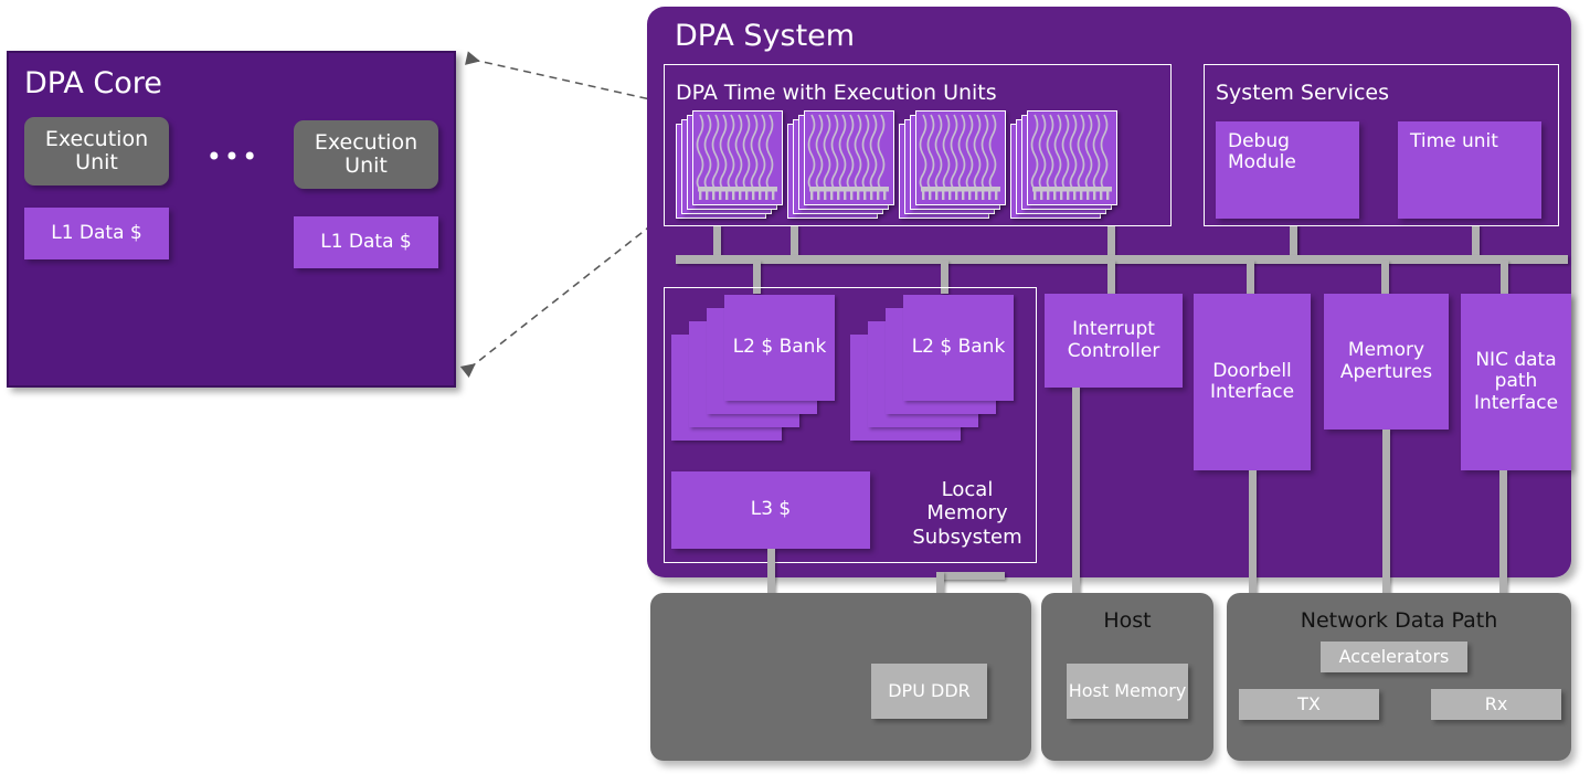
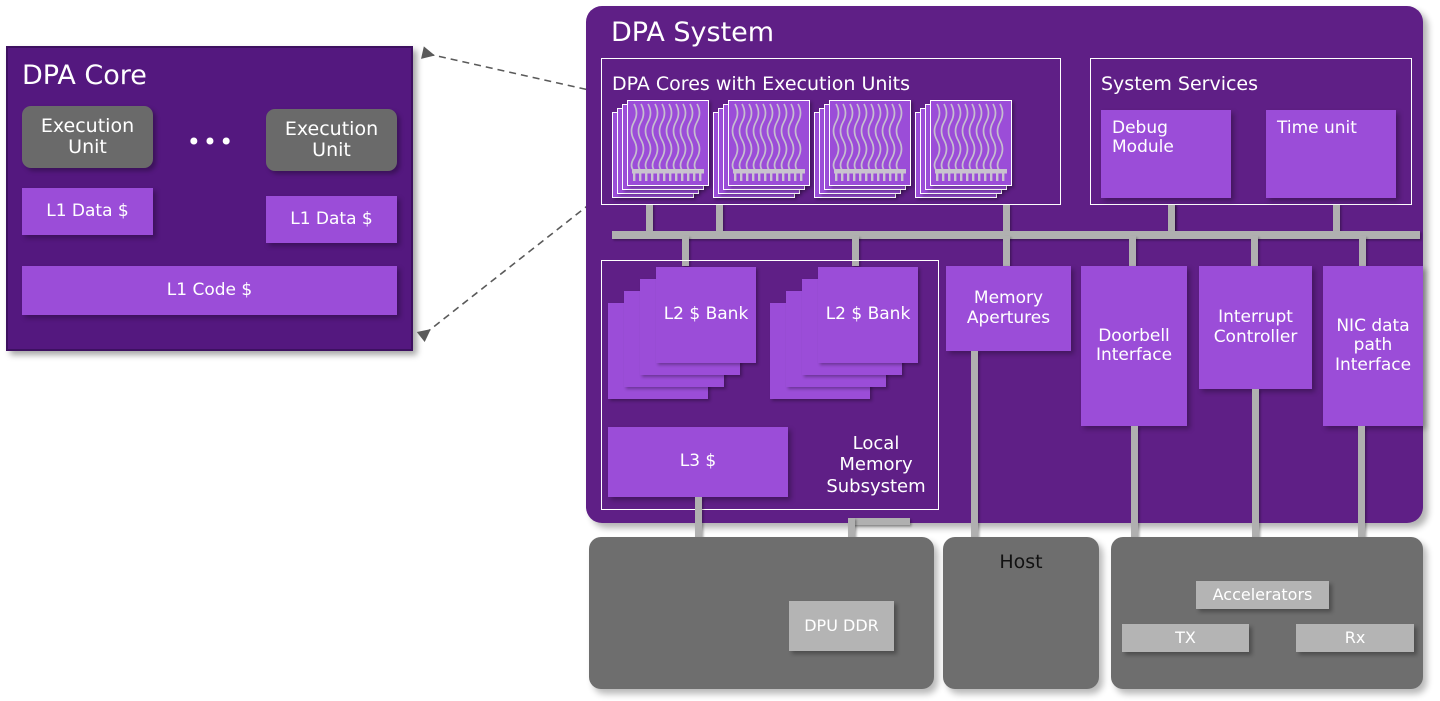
  DPA Core
  Execution Unit
  •••
  Execution Unit
  L1 Data $
  L1 Data $
+ L1 Code $
  DPA System
- DPA Time with Execution Units
+ DPA Cores with Execution Units
  System Services
  Debug Module
  Time unit
  L2 $ Bank
  L2 $ Bank
  L3 $
  Local Memory Subsystem
- Interrupt Controller
+ Memory Apertures
  Doorbell Interface
- Memory Apertures
+ Interrupt Controller
  NIC data path Interface
  DPU DDR
  Host
- Host Memory
- Network Data Path
  Accelerators
  TX
  Rx
